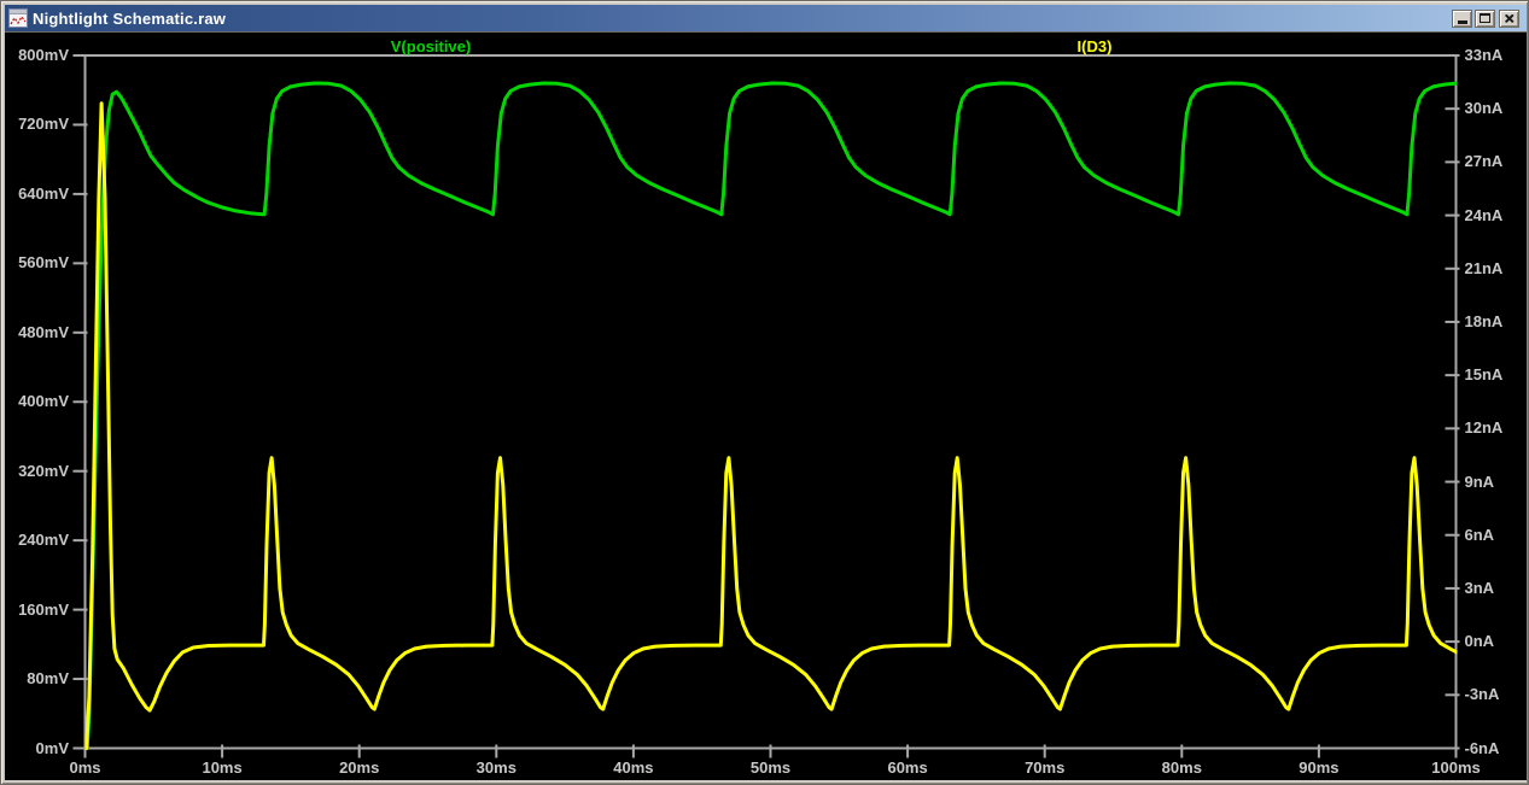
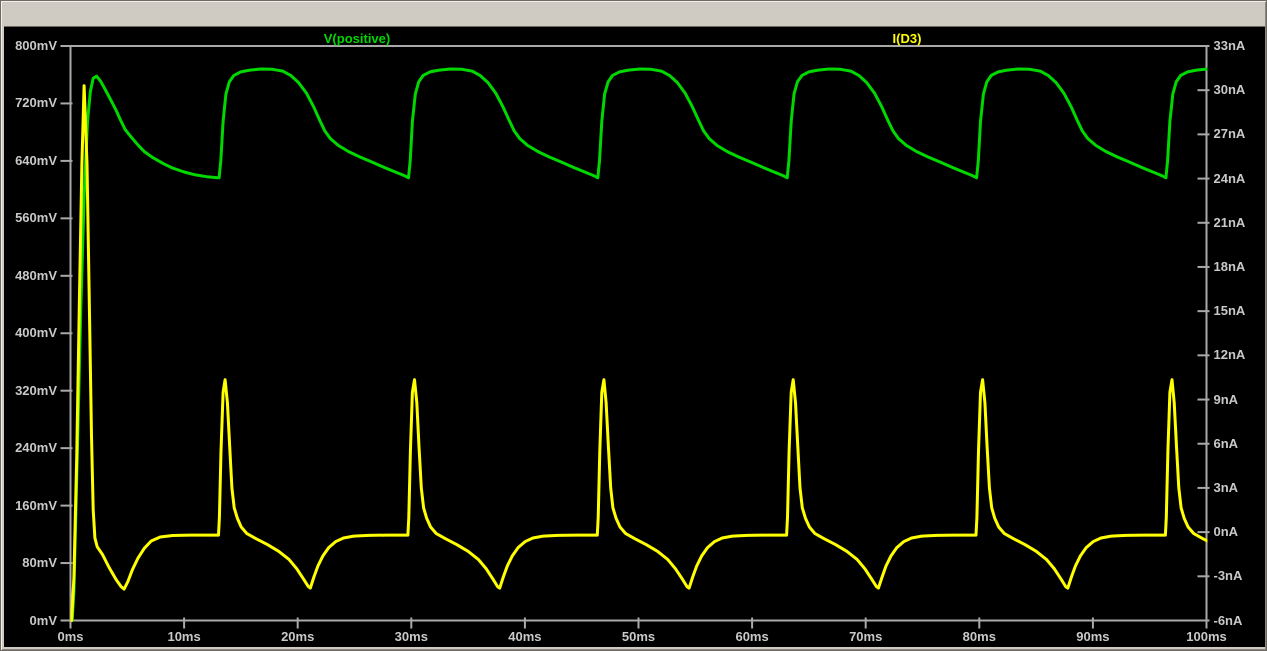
- Nightlight Schematic.raw
- ×
  V(positive)
  I(D3)
  800mV
  720mV
  640mV
  560mV
  480mV
  400mV
  320mV
  240mV
  160mV
  80mV
  0mV
  33nA
  30nA
  27nA
  24nA
  21nA
  18nA
  15nA
  12nA
  9nA
  6nA
  3nA
  0nA
  -3nA
  -6nA
  0ms
  10ms
  20ms
  30ms
  40ms
  50ms
  60ms
  70ms
  80ms
  90ms
  100ms
